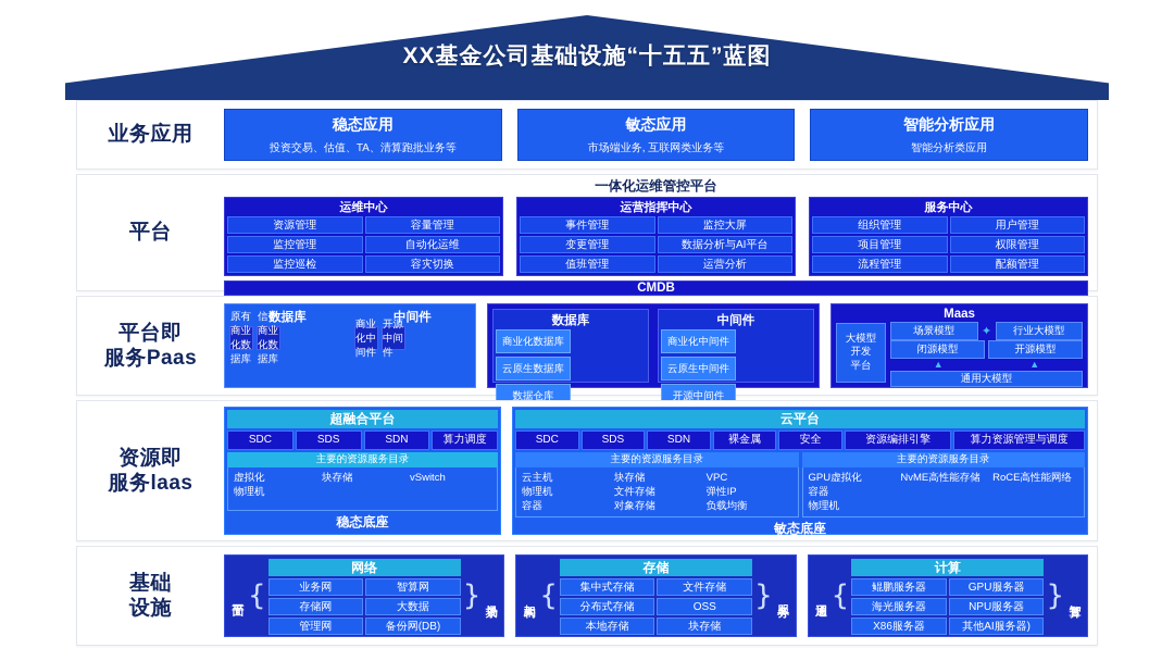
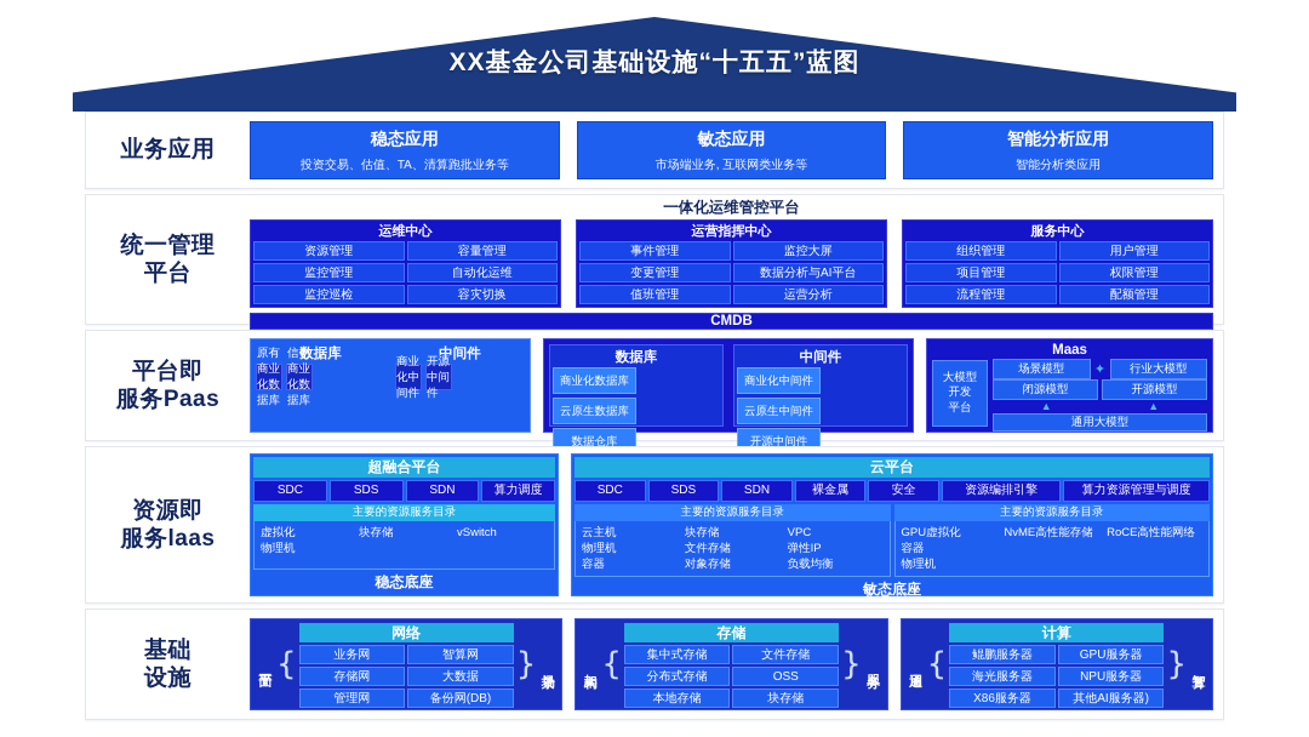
  XX基金公司基础设施“十五五”蓝图
  业务应用
  稳态应用
  投资交易、估值、TA、清算跑批业务等
  敏态应用
  市场端业务, 互联网类业务等
  智能分析应用
  智能分析类应用
+ 统一管理
  平台
  一体化运维管控平台
  运维中心
  资源管理
  容量管理
  监控管理
  自动化运维
  监控巡检
  容灾切换
  运营指挥中心
  事件管理
  监控大屏
  变更管理
  数据分析与AI平台
  值班管理
  运营分析
  服务中心
  组织管理
  用户管理
  项目管理
  权限管理
  流程管理
  配额管理
  CMDB
  平台即
  服务Paas
  数据库
  原有商业化数据库
  信创商业化数据库
  中间件
  商业化中间件
  开源中间件
  数据库
  商业化数据库
  云原生数据库
  数据仓库
  中间件
  商业化中间件
  云原生中间件
  开源中间件
  Maas
  大模型
  开发
  平台
  场景模型
  ✦
  行业大模型
  闭源模型
  开源模型
  ▲
  ▲
  通用大模型
  资源即
  服务laas
  超融合平台
  SDC
  SDS
  SDN
  算力调度
  主要的资源服务目录
  虚拟化
  块存储
  vSwitch
  物理机
  稳态底座
  云平台
  SDC
  SDS
  SDN
  裸金属
  安全
  资源编排引擎
  算力资源管理与调度
  主要的资源服务目录
  云主机
  块存储
  VPC
  物理机
  文件存储
  弹性IP
  容器
  对象存储
  负载均衡
  主要的资源服务目录
  GPU虚拟化
  NvME高性能存储
  RoCE高性能网络
  容器
  物理机
  敏态底座
  基础
  设施
  {
  网络
  业务网
  智算网
  存储网
  大数据
  管理网
  备份网(DB)
  }
  {
  存储
  集中式存储
  文件存储
  分布式存储
  OSS
  本地存储
  块存储
  }
  {
  计算
  鲲鹏服务器
  GPU服务器
  海光服务器
  NPU服务器
  X86服务器
  其他AI服务器)
  }
